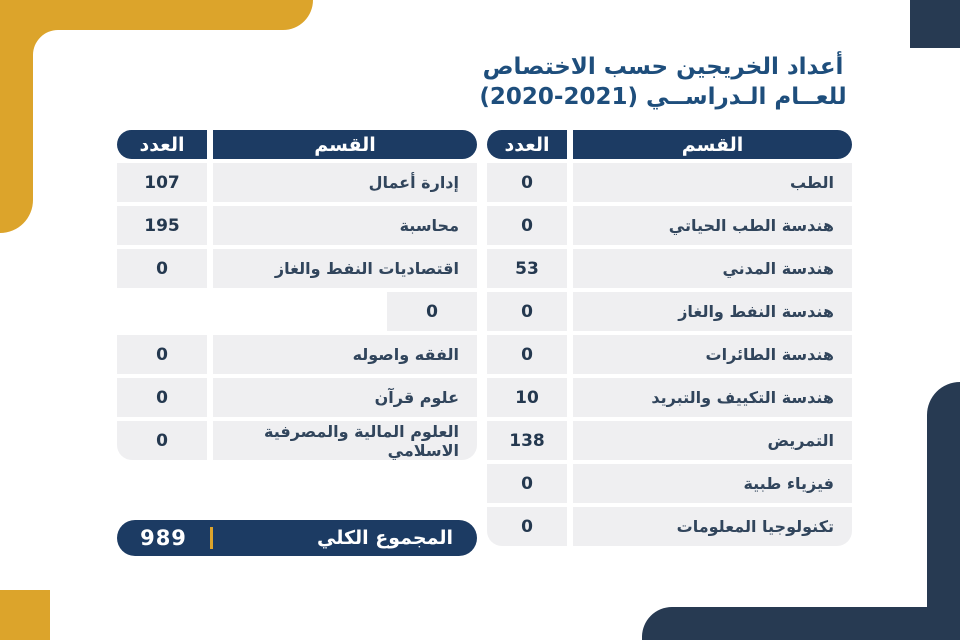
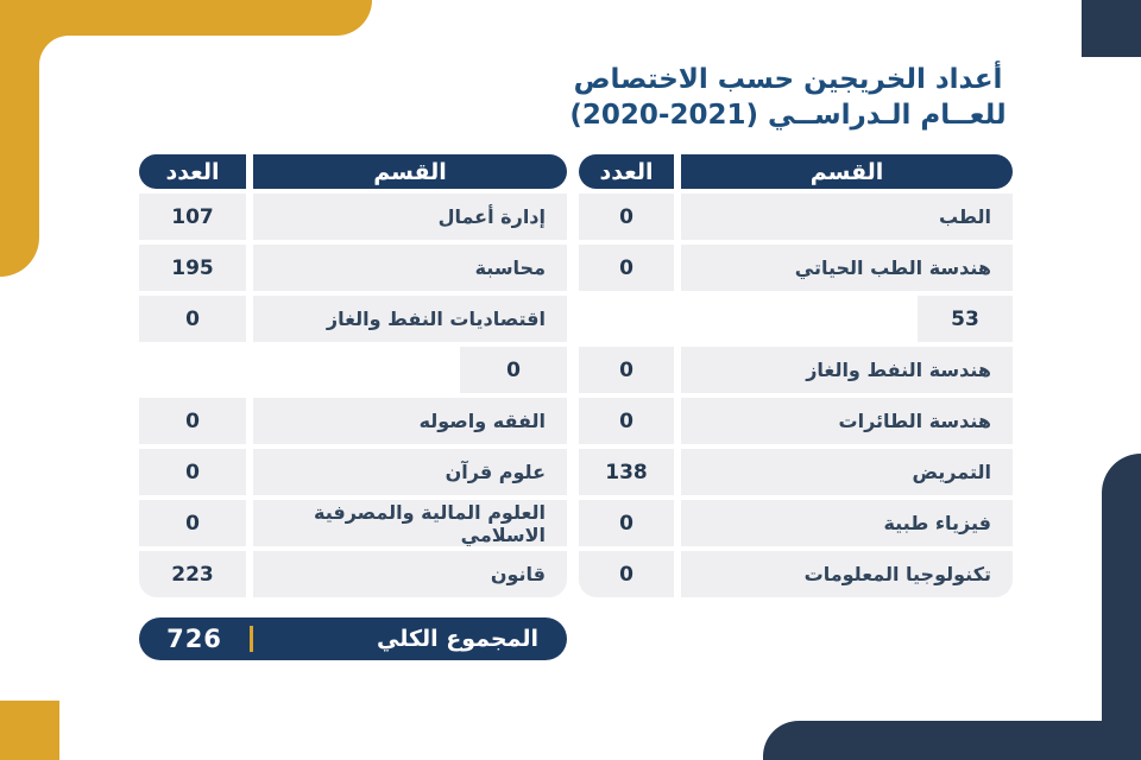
  أعداد الخريجين حسب الاختصاص
  للعــام الـدراســي (2021-2020)
  القسم
  العدد
  الطب
  0
  هندسة الطب الحياتي
  0
- هندسة المدني
  53
  هندسة النفط والغاز
  0
  هندسة الطائرات
  0
- هندسة التكييف والتبريد
- 10
  التمريض
  138
  فيزياء طبية
  0
  تكنولوجيا المعلومات
  0
  القسم
  العدد
  إدارة أعمال
  107
  محاسبة
  195
  اقتصاديات النفط والغاز
  0
  0
  الفقه واصوله
  0
  علوم قرآن
  0
  العلوم المالية والمصرفية الاسلامي
  0
+ قانون
+ 223
  المجموع الكلي
- 989
+ 726
